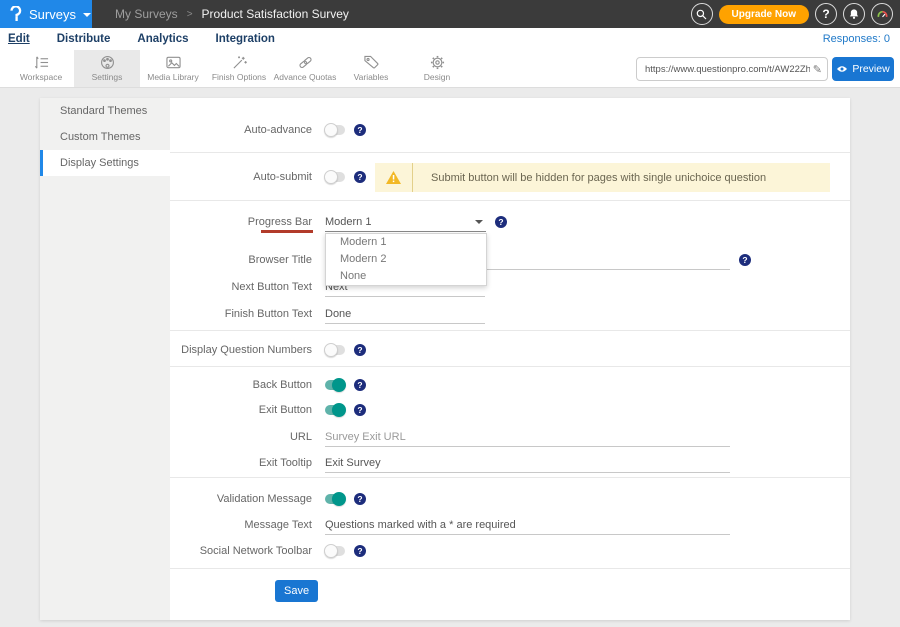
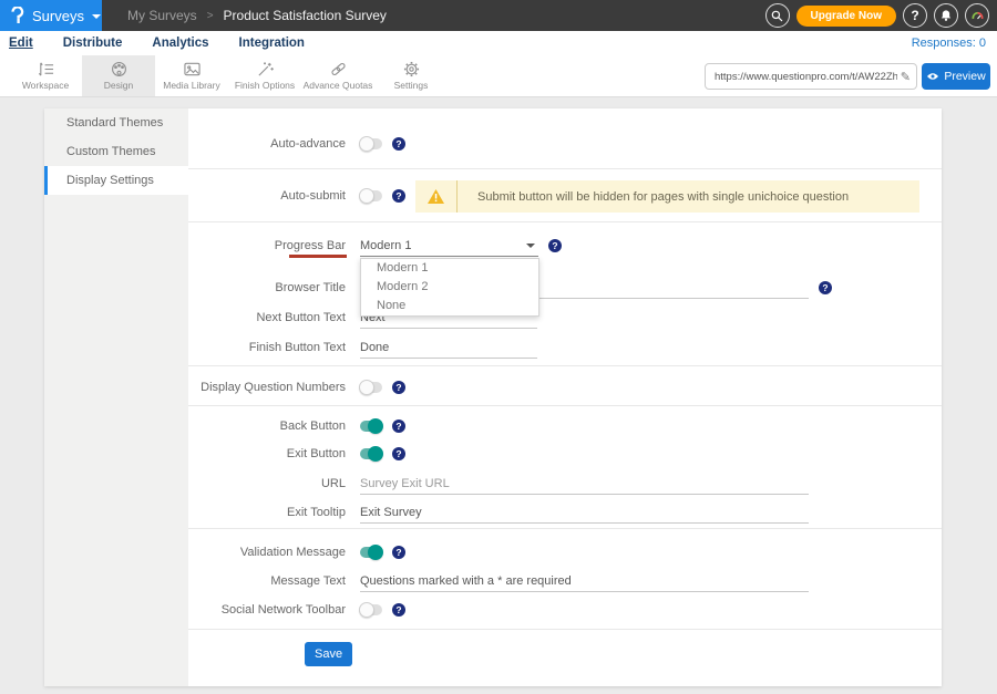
  Surveys
  My Surveys
  >
  Product Satisfaction Survey
  Upgrade Now
  ?
  Edit
  Distribute
  Analytics
  Integration
  Responses: 0
  Workspace
- Settings
+ Design
  Media Library
  Finish Options
  Advance Quotas
- Variables
- Design
+ Settings
  https://www.questionpro.com/t/AW22Zh
  ✎
  Preview
  Standard Themes
  Custom Themes
  Display Settings
  Auto-advance
  Auto-submit
  Submit button will be hidden for pages with single unichoice question
  Progress Bar
  Modern 1
  Modern 1
  Modern 2
  None
  Browser Title
  Next Button Text
  Next
  Finish Button Text
  Done
  Display Question Numbers
  Back Button
  Exit Button
  URL
  Survey Exit URL
  Exit Tooltip
  Exit Survey
  Validation Message
  Message Text
  Questions marked with a * are required
  Social Network Toolbar
  Save
